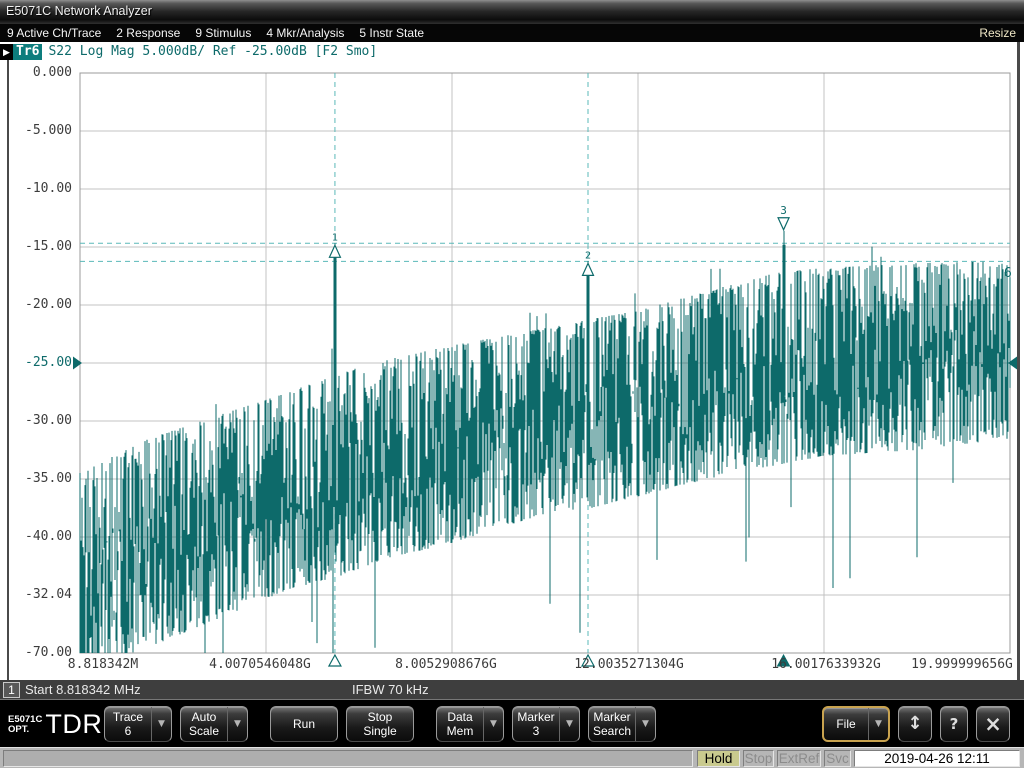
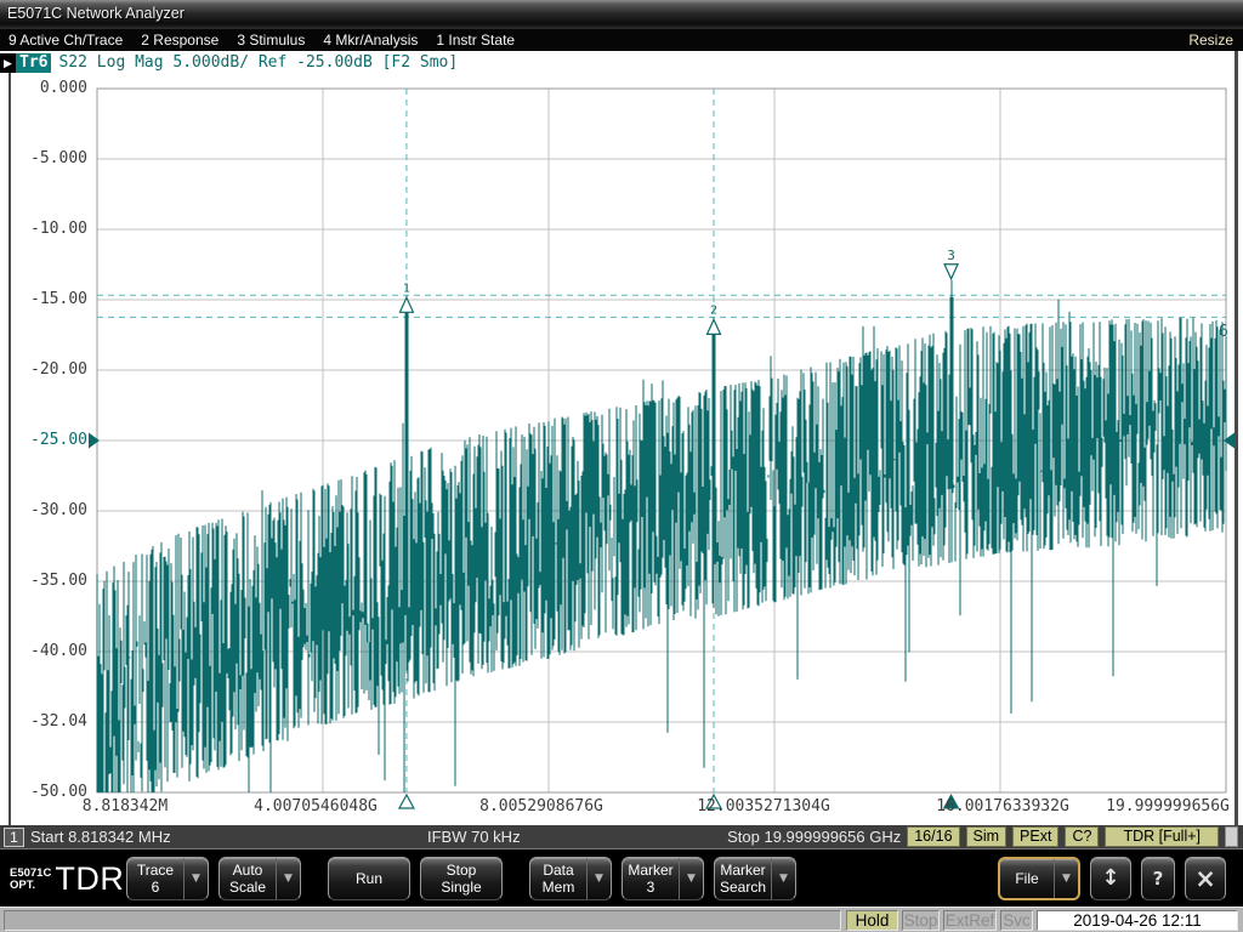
  E5071C Network Analyzer
  9 Active Ch/Trace
  2 Response
- 9 Stimulus
+ 3 Stimulus
  4 Mkr/Analysis
- 5 Instr State
+ 1 Instr State
  Resize
  1
  2
  3
  6
  ▶
  Tr6
  S22 Log Mag 5.000dB/ Ref -25.00dB [F2 Smo]
  0.000
  -5.000
  -10.00
  -15.00
  -20.00
  -25.00
  -30.00
  -35.00
  -40.00
  -32.04
- -70.00
+ -50.00
  8.818342M
  4.0070546048G
  8.0052908676G
  12.0035271304G
  16.0017633932G
  19.999999656G
  1
  Start 8.818342 MHz
  IFBW 70 kHz
+ Stop 19.999999656 GHz
+ 16/16
+ Sim
+ PExt
+ C?
+ TDR [Full+]
  E5071C
  OPT.
  TDR
  Trace
  6
  ▼
  Auto
  Scale
  ▼
  Run
  Stop
  Single
  Data
  Mem
  ▼
  Marker
  3
  ▼
  Marker
  Search
  ▼
  File
  ▼
  ↕
  ?
  ×
  Hold
  Stop
  ExtRef
  Svc
  2019-04-26 12:11
